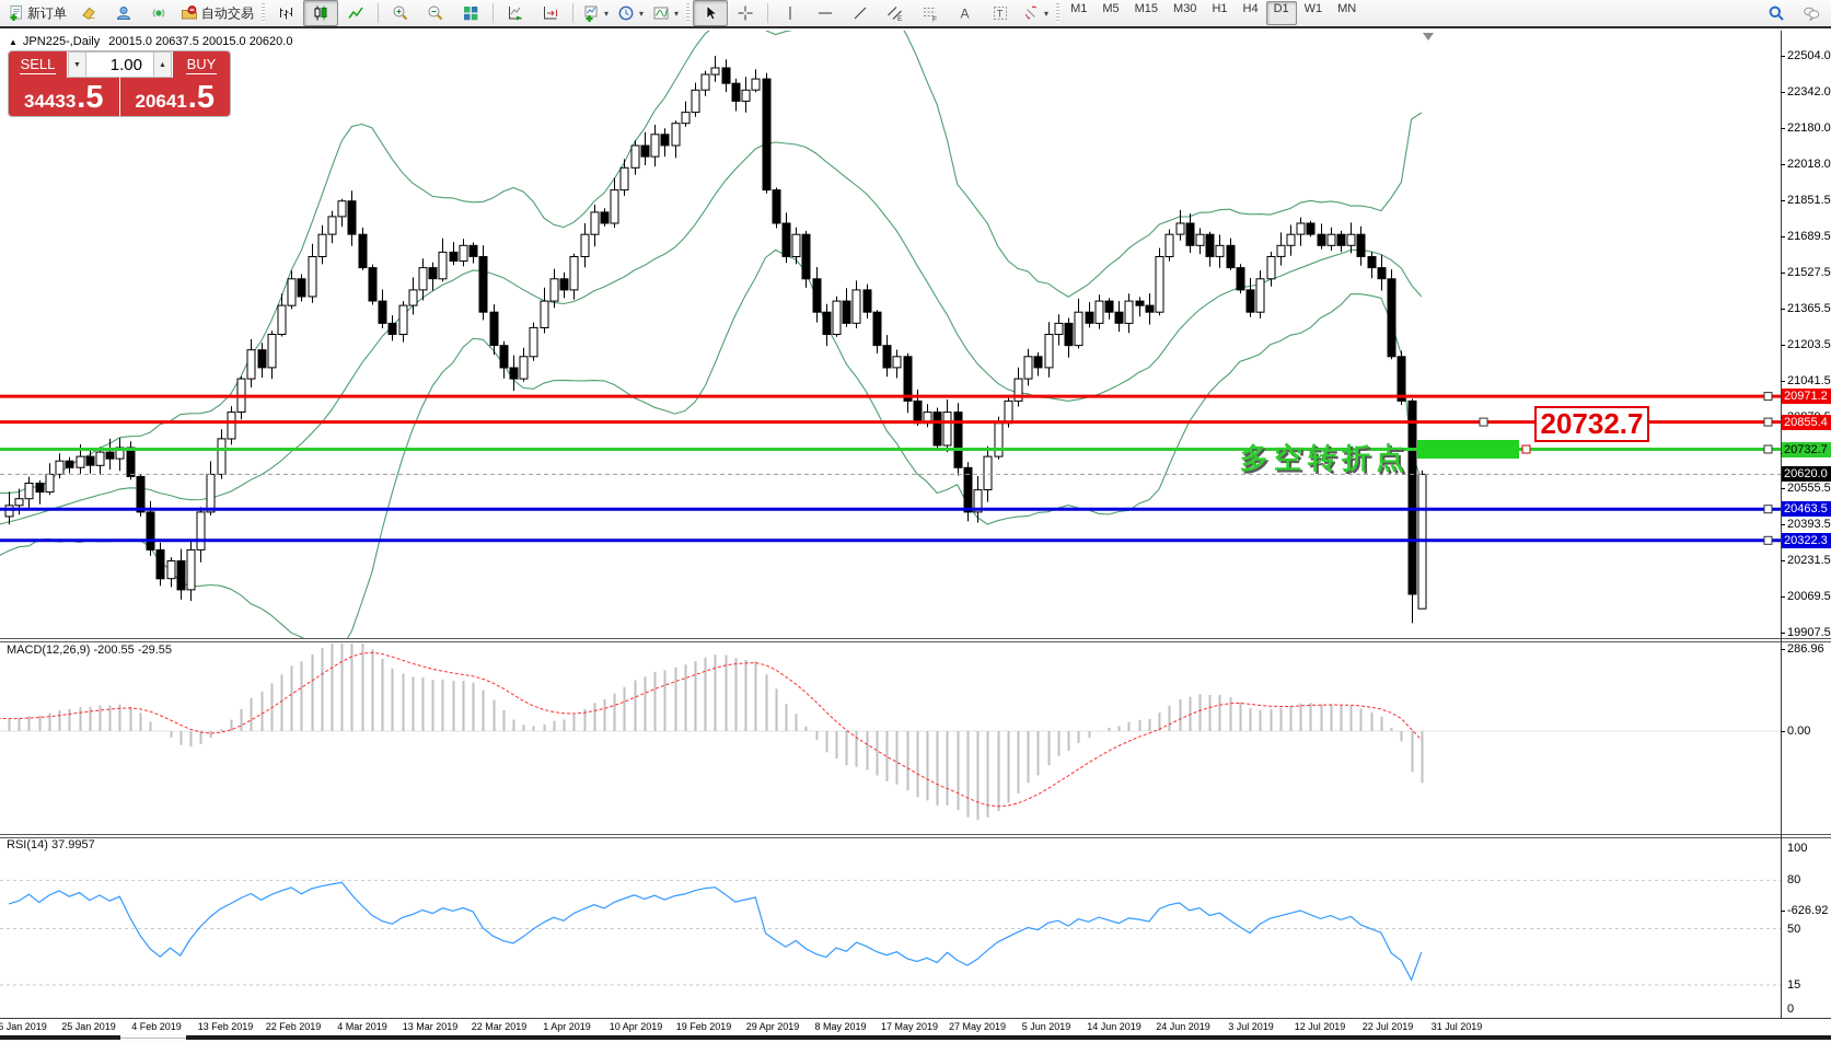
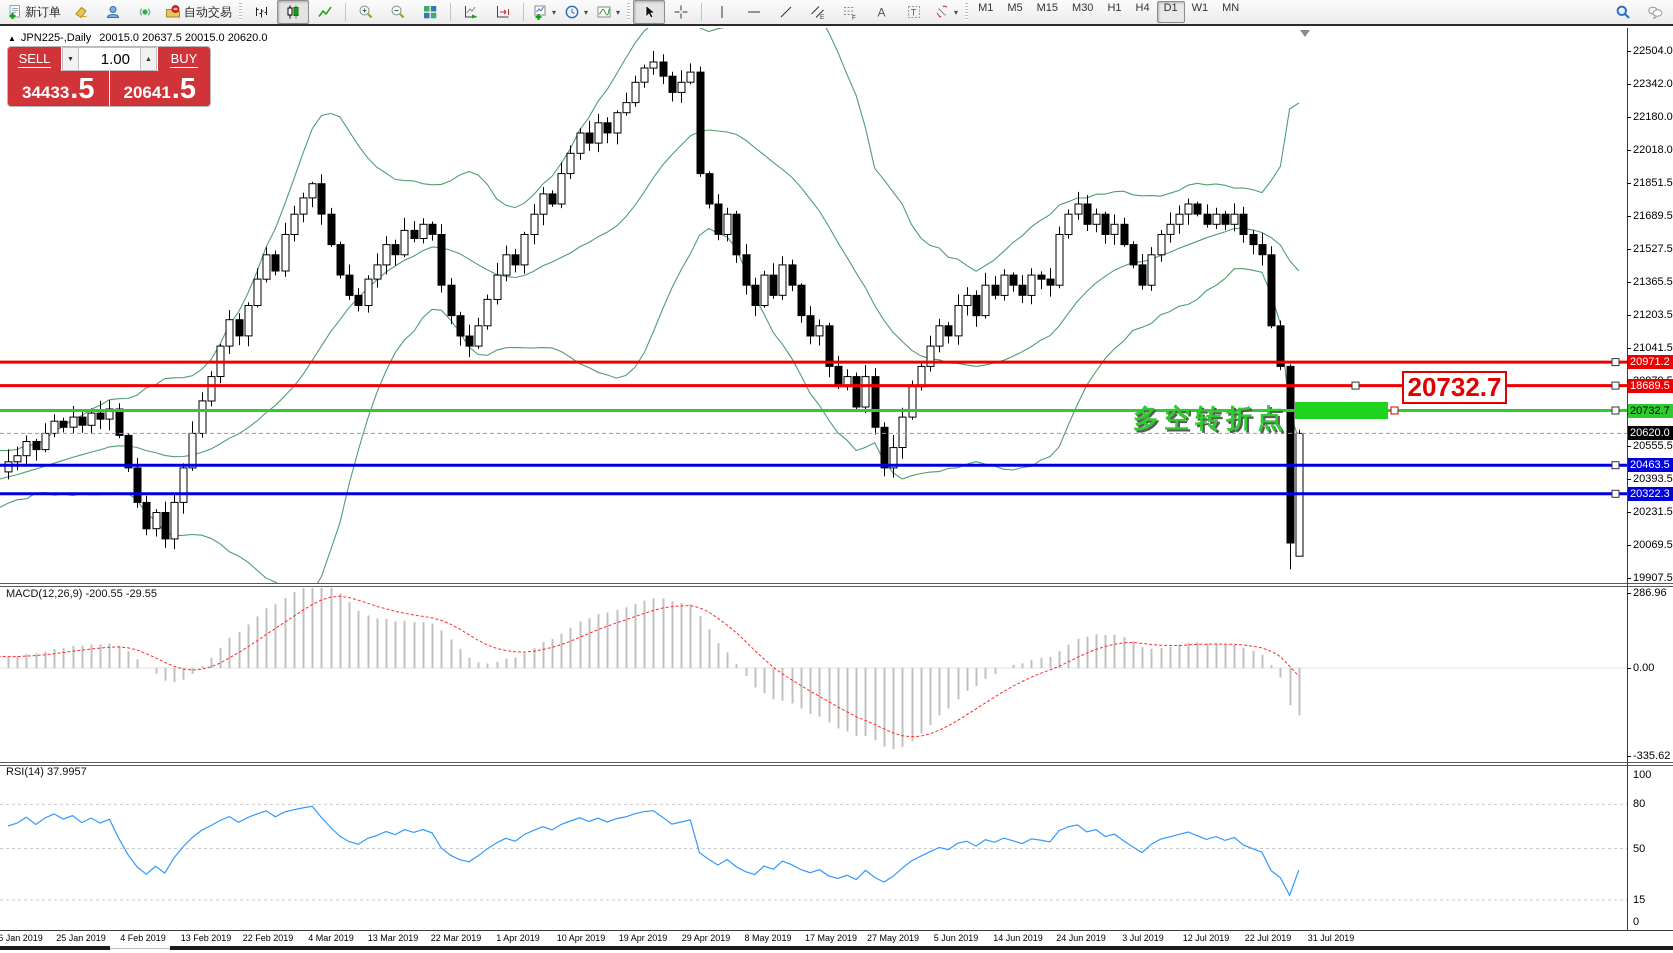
  新订单
  自动交易
  ▾
  ▾
  ▾
  A
  T
  ▾
  M1
  M5
  M15
  M30
  H1
  H4
  D1
  W1
  MN
  ▲ JPN225-,Daily 20015.0 20637.5 20015.0 20620.0
  SELL
  1.00
  BUY
  34433
  .5
  20641
  .5
  MACD(12,26,9) -200.55 -29.55
  RSI(14) 37.9957
  多空转折点
  20732.7
  22504.0
  22342.0
  22180.0
  22018.0
  21851.5
  21689.5
  21527.5
  21365.5
  21203.5
  21041.5
  20555.5
  20393.5
  20231.5
  20069.5
  19907.5
  20971.2
- 20855.4
+ 18689.5
  20732.7
  20463.5
  20322.3
  20620.0
  286.96
  0.00
- -626.92
+ -335.62
  100
  80
  50
  15
  0
  6 Jan 2019
  25 Jan 2019
  4 Feb 2019
  13 Feb 2019
  22 Feb 2019
  4 Mar 2019
  13 Mar 2019
  22 Mar 2019
  1 Apr 2019
  10 Apr 2019
- 19 Feb 2019
+ 19 Apr 2019
  29 Apr 2019
  8 May 2019
  17 May 2019
  27 May 2019
  5 Jun 2019
  14 Jun 2019
  24 Jun 2019
  3 Jul 2019
  12 Jul 2019
  22 Jul 2019
  31 Jul 2019
